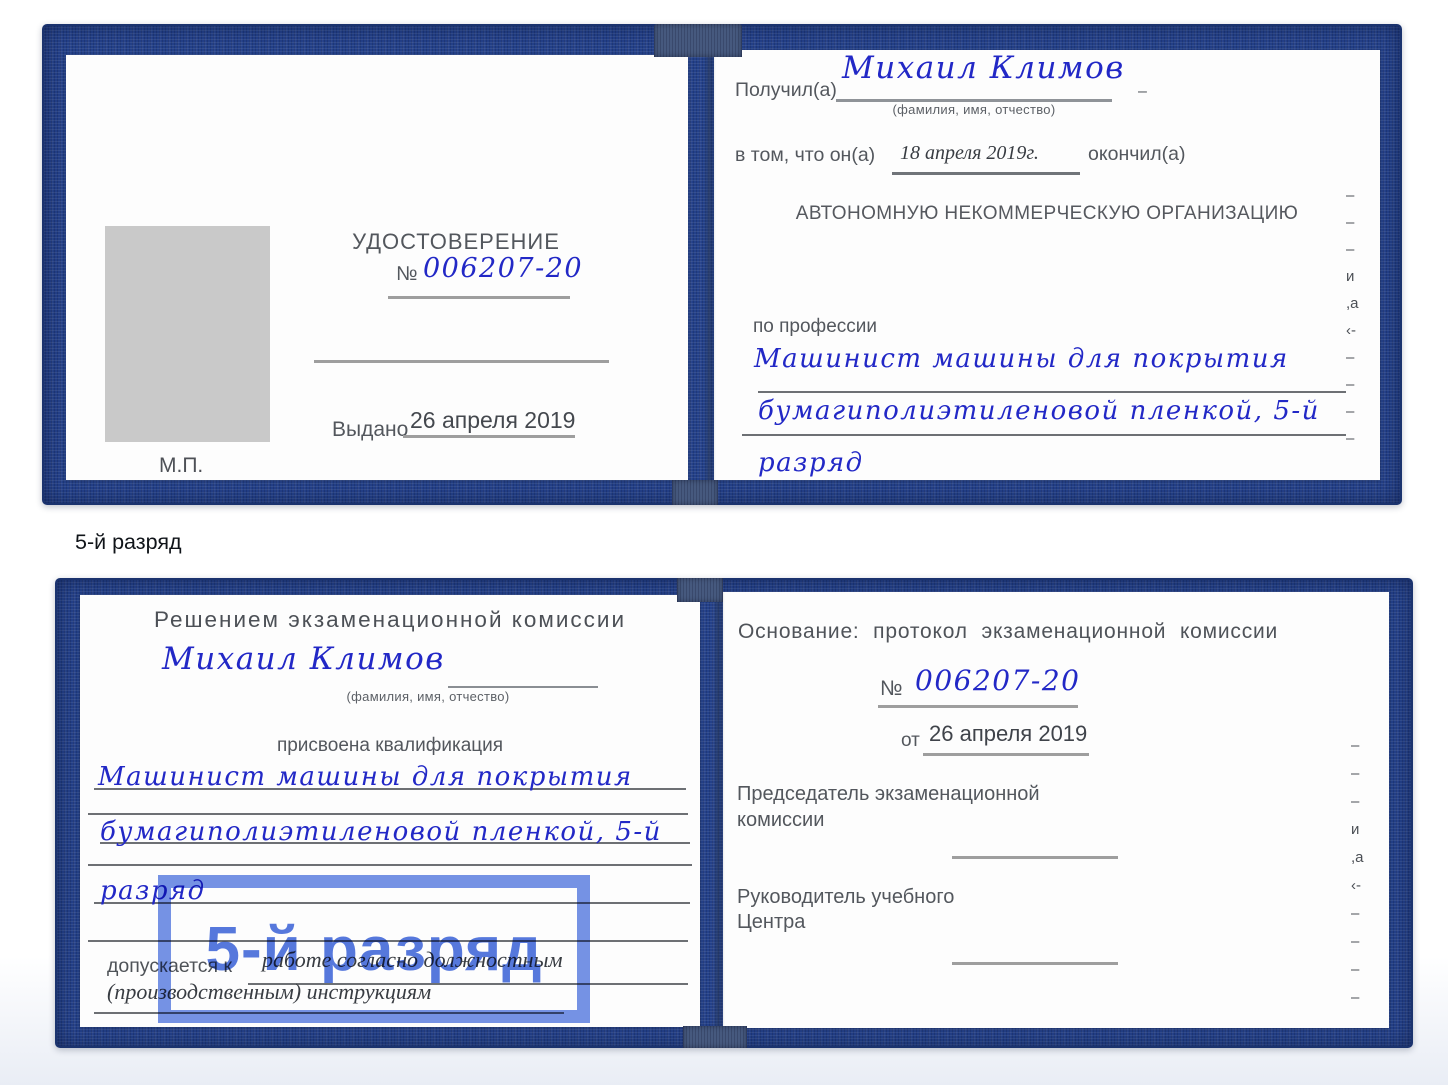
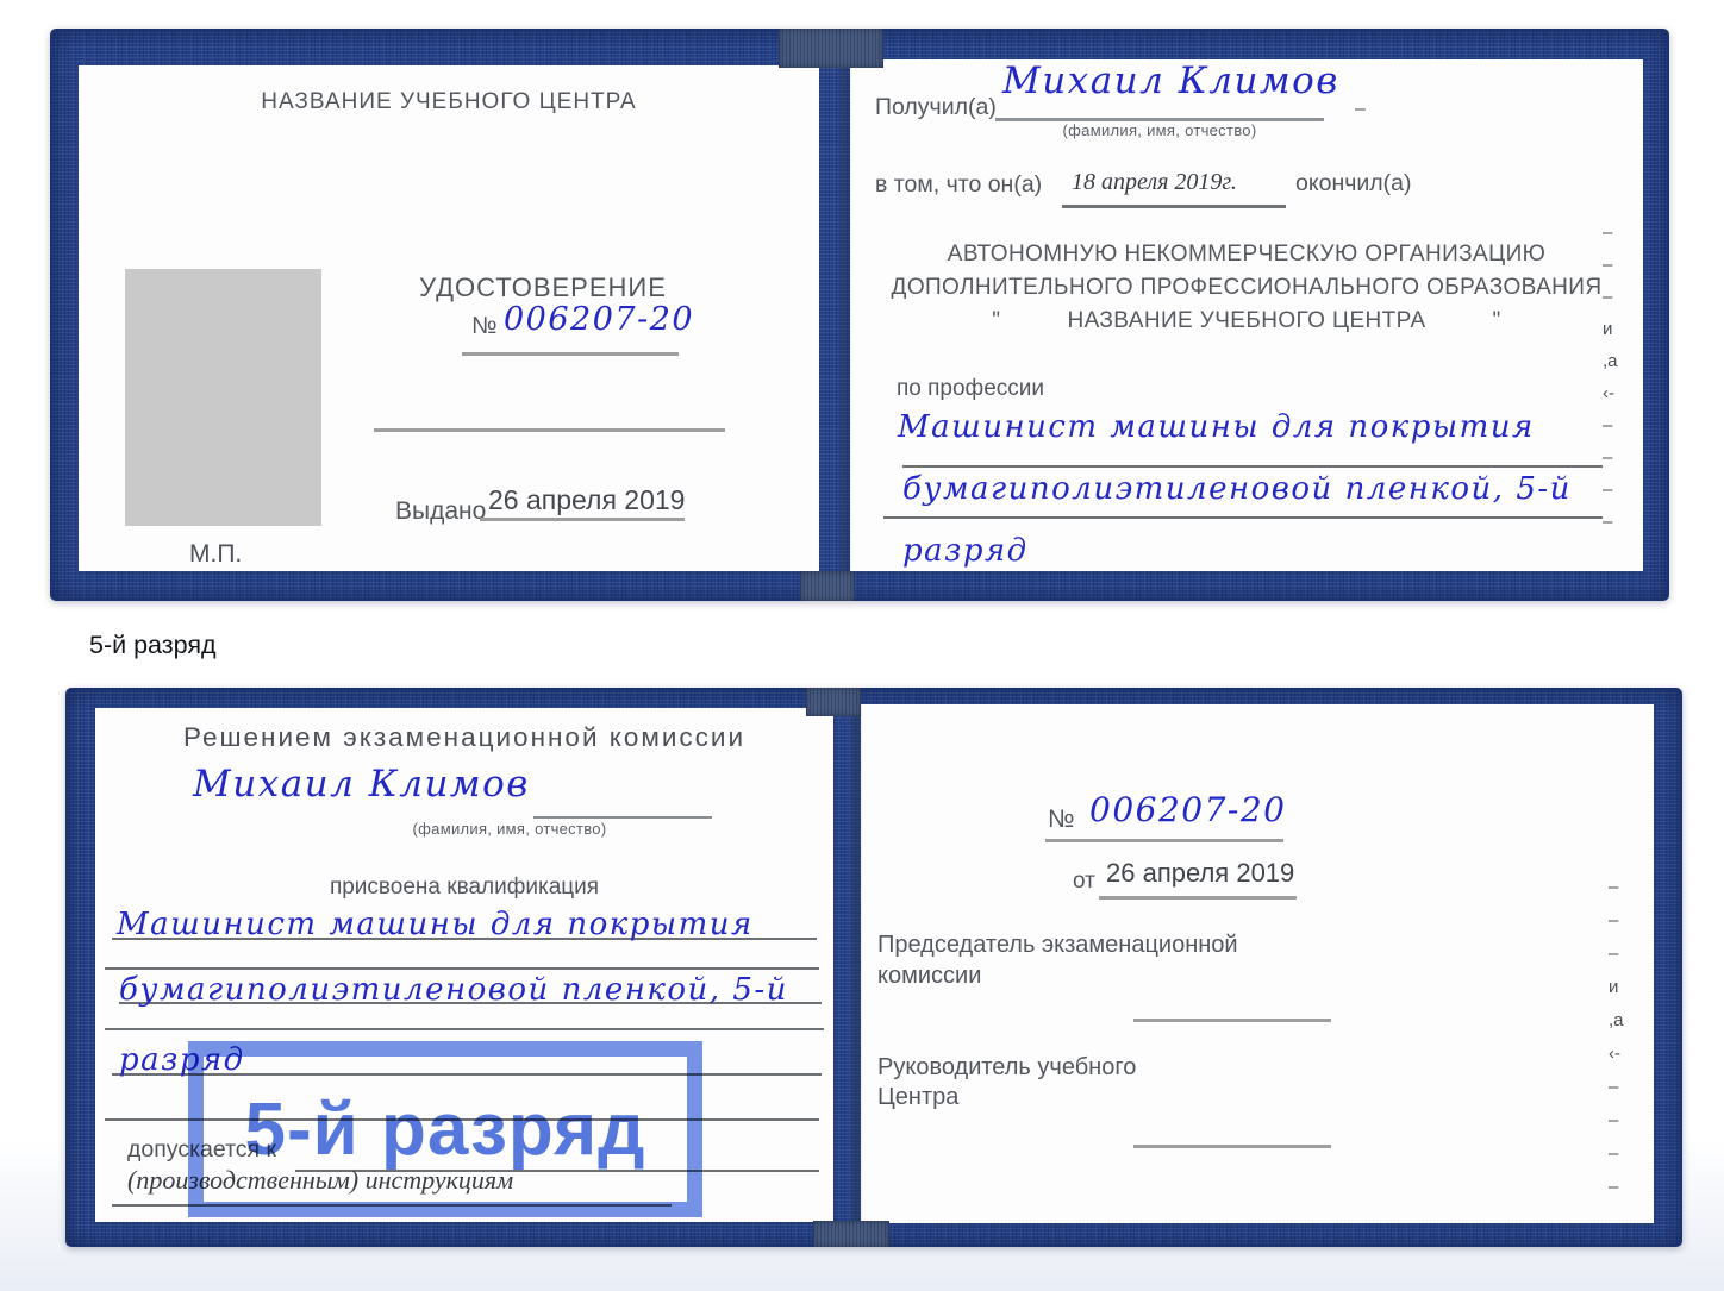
+ НАЗВАНИЕ УЧЕБНОГО ЦЕНТРА
  УДОСТОВЕРЕНИЕ
  №
  006207-20
  Выдано
  26 апреля 2019
  М.П.
  Получил(а)
  Михаил Климов
  –
  (фамилия, имя, отчество)
  в том, что он(а)
  18 апреля 2019г.
  окончил(а)
  АВТОНОМНУЮ НЕКОММЕРЧЕСКУЮ ОРГАНИЗАЦИЮ
+ ДОПОЛНИТЕЛЬНОГО ПРОФЕССИОНАЛЬНОГО ОБРАЗОВАНИЯ
+ " НАЗВАНИЕ УЧЕБНОГО ЦЕНТРА "
  по профессии
  Машинист машины для покрытия
  бумагиполиэтиленовой пленкой, 5-й
  разряд
  –
  –
  –
  и
  ,а
  ‹-
  –
  –
  –
  –
  5-й разряд
  Решением экзаменационной комиссии
  Михаил Климов
  (фамилия, имя, отчество)
  присвоена квалификация
  Машинист машины для покрытия
  бумагиполиэтиленовой пленкой, 5-й
  разряд
  5-й разряд
  допускается к
- работе согласно должностным
  (производственным) инструкциям
- Основание: протокол экзаменационной комиссии
  №
  006207-20
  от
  26 апреля 2019
  Председатель экзаменационной
  комиссии
  Руководитель учебного
  Центра
  –
  –
  –
  и
  ,а
  ‹-
  –
  –
  –
  –
